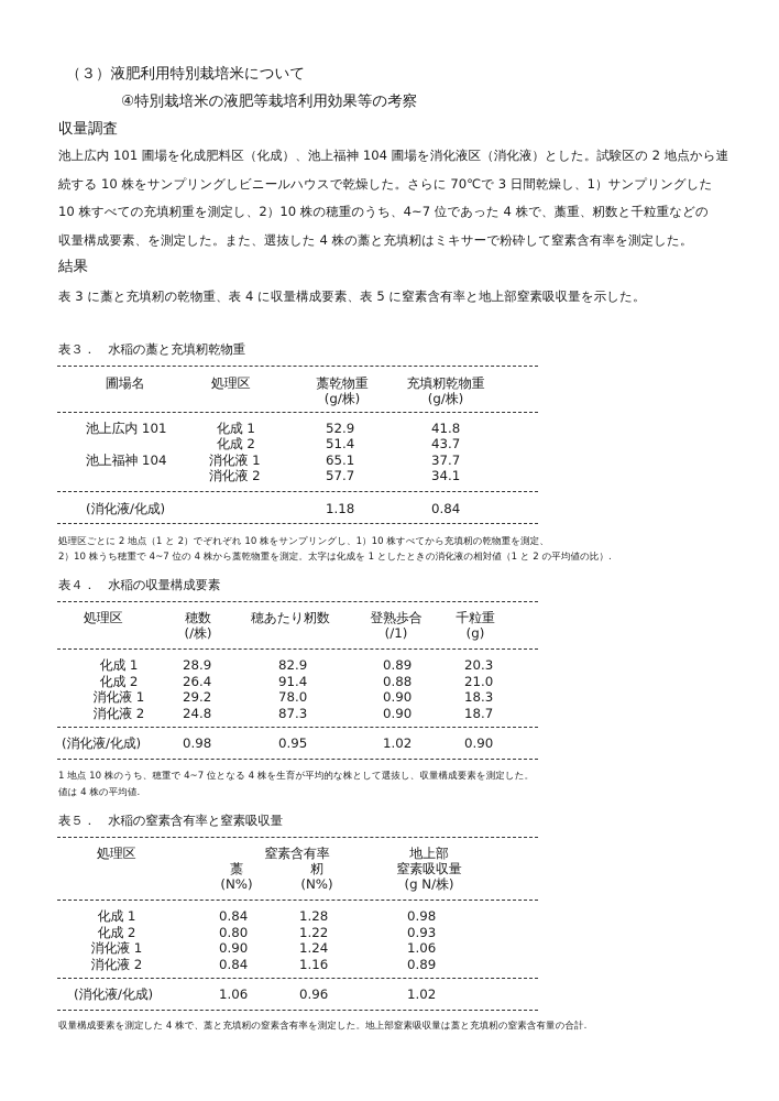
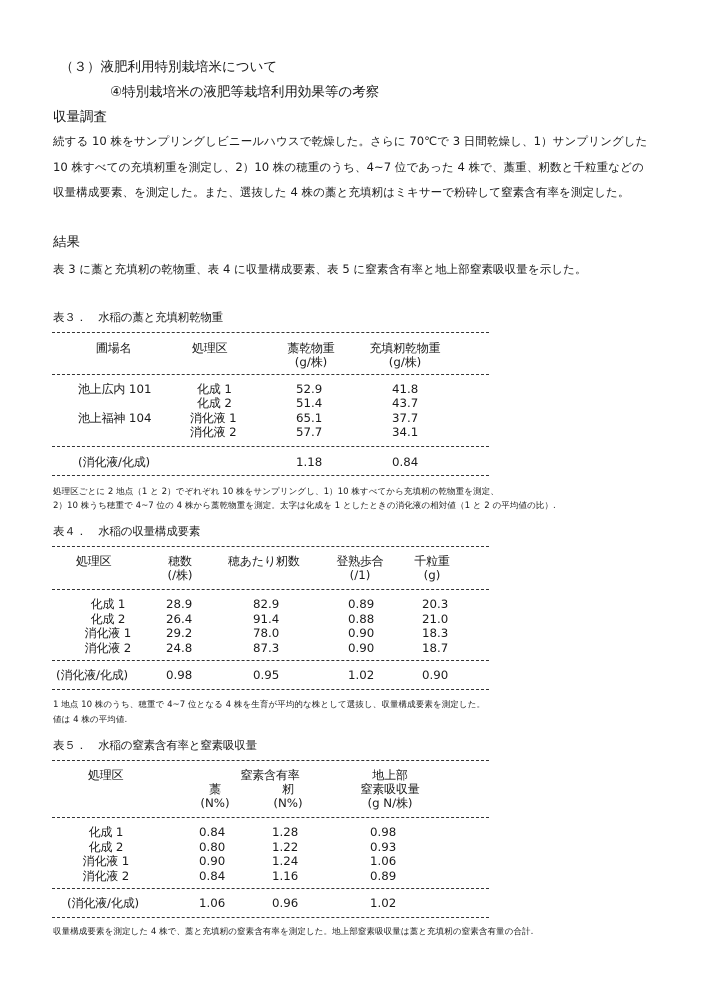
  （３）液肥利用特別栽培米について
  ④特別栽培米の液肥等栽培利用効果等の考察
  収量調査
- 池上広内 101 圃場を化成肥料区（化成）、池上福神 104 圃場を消化液区（消化液）とした。試験区の 2 地点から連
  続する 10 株をサンプリングしビニールハウスで乾燥した。さらに 70℃で 3 日間乾燥し、1）サンプリングした
  10 株すべての充填籾重を測定し、2）10 株の穂重のうち、4~7 位であった 4 株で、藁重、籾数と千粒重などの
  収量構成要素、を測定した。また、選抜した 4 株の藁と充填籾はミキサーで粉砕して窒素含有率を測定した。
  結果
  表 3 に藁と充填籾の乾物重、表 4 に収量構成要素、表 5 に窒素含有率と地上部窒素吸収量を示した。
  表３． 水稲の藁と充填籾乾物重
  圃場名
  処理区
  藁乾物重
  (g/株)
  充填籾乾物重
  (g/株)
  池上広内 101
  化成 1
  52.9
  41.8
  化成 2
  51.4
  43.7
  池上福神 104
  消化液 1
  65.1
  37.7
  消化液 2
  57.7
  34.1
  (消化液/化成)
  1.18
  0.84
  処理区ごとに 2 地点（1 と 2）でぞれぞれ 10 株をサンプリングし、1）10 株すべてから充填籾の乾物重を測定、
  2）10 株うち穂重で 4~7 位の 4 株から藁乾物重を測定。太字は化成を 1 としたときの消化液の相対値（1 と 2 の平均値の比）.
  表４． 水稲の収量構成要素
  処理区
  穂数
  (/株)
  穂あたり籾数
  登熟歩合
  (/1)
  千粒重
  (g)
  化成 1
  28.9
  82.9
  0.89
  20.3
  化成 2
  26.4
  91.4
  0.88
  21.0
  消化液 1
  29.2
  78.0
  0.90
  18.3
  消化液 2
  24.8
  87.3
  0.90
  18.7
  (消化液/化成)
  0.98
  0.95
  1.02
  0.90
  1 地点 10 株のうち、穂重で 4~7 位となる 4 株を生育が平均的な株として選抜し、収量構成要素を測定した。
  値は 4 株の平均値.
  表５． 水稲の窒素含有率と窒素吸収量
  処理区
  窒素含有率
  藁
  (N%)
  籾
  (N%)
  地上部
  窒素吸収量
  (g N/株)
  化成 1
  0.84
  1.28
  0.98
  化成 2
  0.80
  1.22
  0.93
  消化液 1
  0.90
  1.24
  1.06
  消化液 2
  0.84
  1.16
  0.89
  (消化液/化成)
  1.06
  0.96
  1.02
  収量構成要素を測定した 4 株で、藁と充填籾の窒素含有率を測定した。地上部窒素吸収量は藁と充填籾の窒素含有量の合計.
